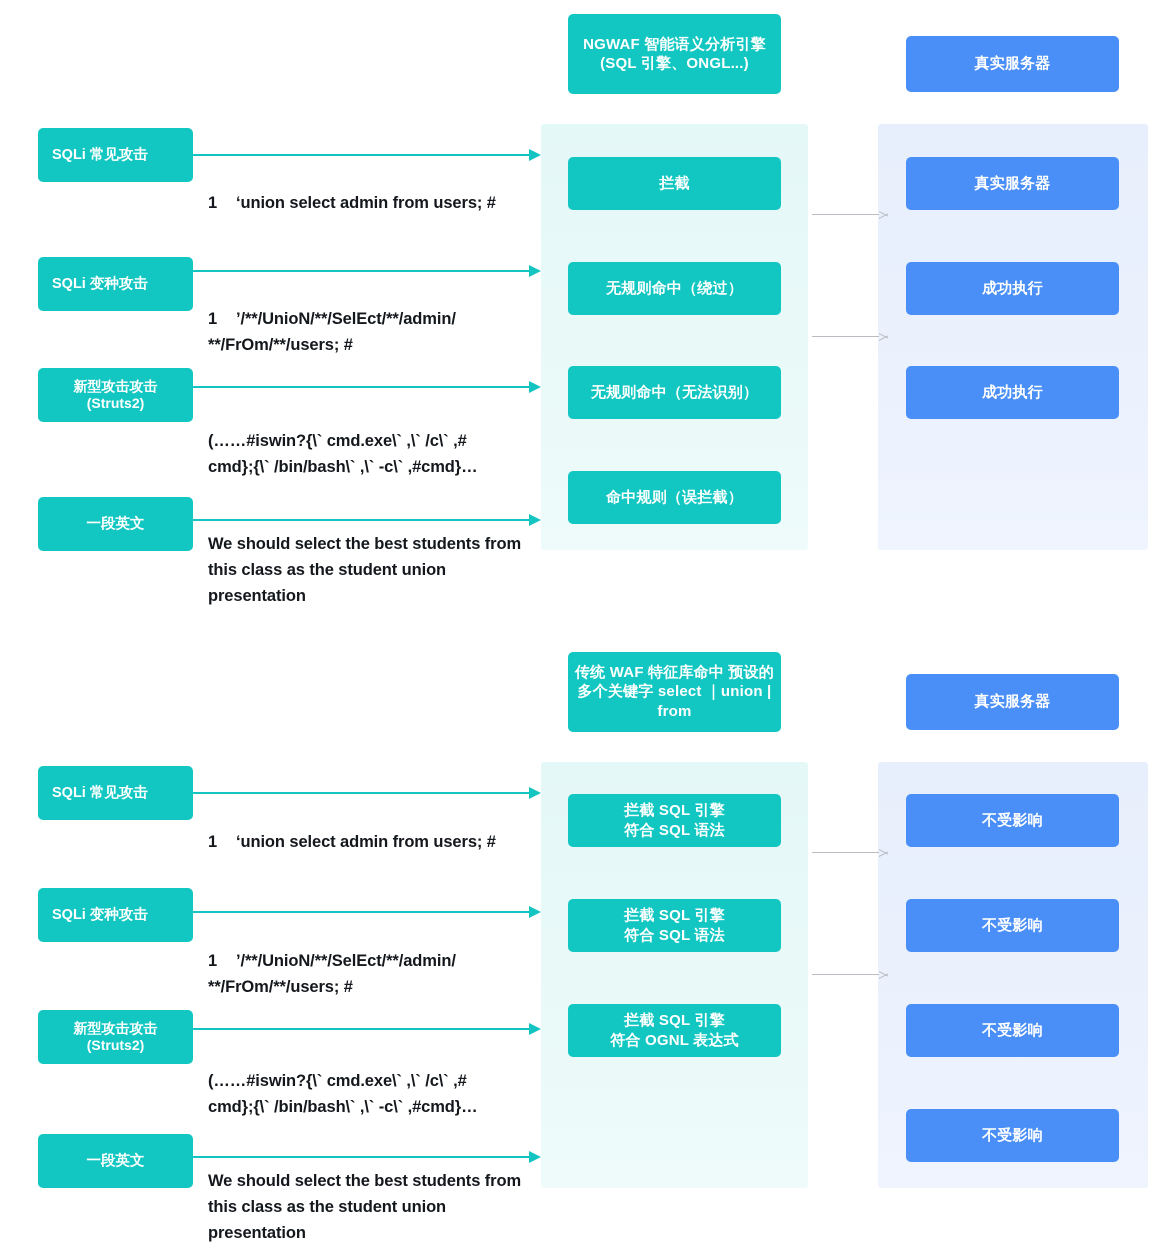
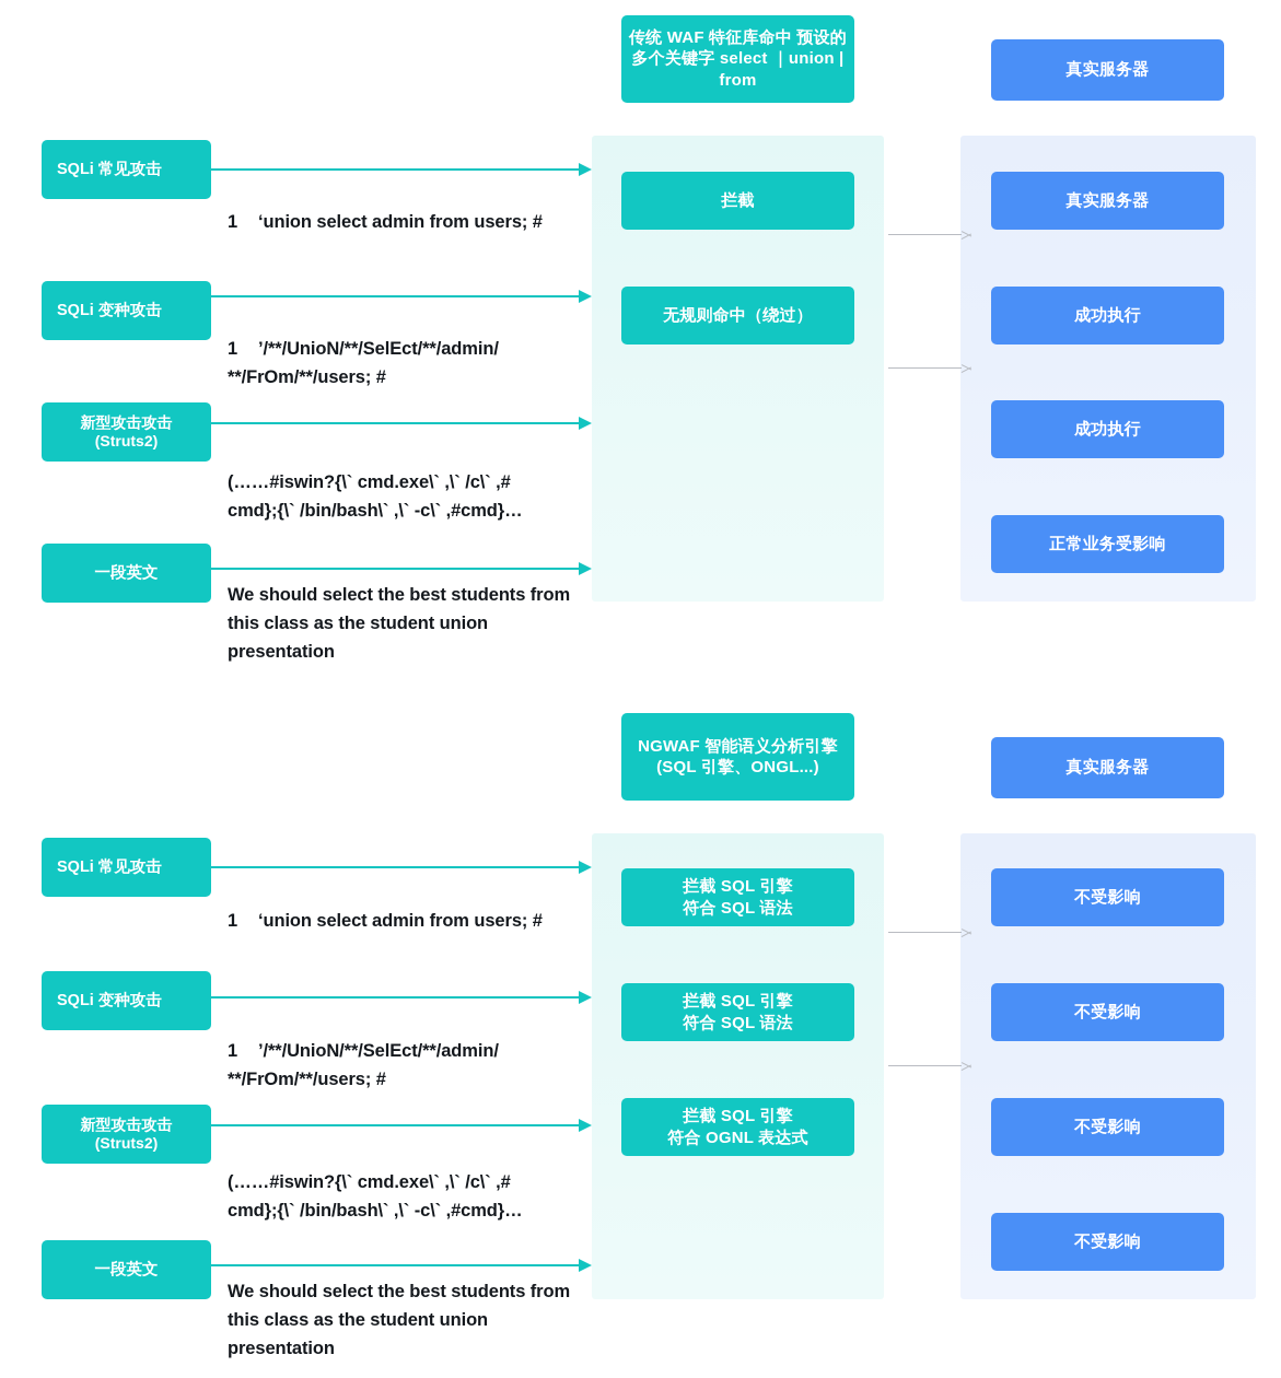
- NGWAF 智能语义分析引擎 (SQL 引擎、ONGL...)
+ 传统 WAF 特征库命中 预设的多个关键字 select ｜union | from
  真实服务器
  SQLi 常见攻击
  SQLi 变种攻击
  新型攻击攻击
  (Struts2)
  一段英文
  1 ‘union select admin from users; #
  1 ’/**/UnioN/**/SelEct/**/admin/
  **/FrOm/**/users; #
  (……#iswin?{\` cmd.exe\` ,\` /c\` ,#
  cmd};{\` /bin/bash\` ,\` -c\` ,#cmd}…
  We should select the best students from this class as the student union presentation
  拦截
  无规则命中（绕过）
- 无规则命中（无法识别）
- 命中规则（误拦截）
  真实服务器
  成功执行
  成功执行
+ 正常业务受影响
- 传统 WAF 特征库命中 预设的多个关键字 select ｜union | from
+ NGWAF 智能语义分析引擎 (SQL 引擎、ONGL...)
  真实服务器
  SQLi 常见攻击
  SQLi 变种攻击
  新型攻击攻击
  (Struts2)
  一段英文
  1 ‘union select admin from users; #
  1 ’/**/UnioN/**/SelEct/**/admin/
  **/FrOm/**/users; #
  (……#iswin?{\` cmd.exe\` ,\` /c\` ,#
  cmd};{\` /bin/bash\` ,\` -c\` ,#cmd}…
  We should select the best students from this class as the student union presentation
  拦截 SQL 引擎
  符合 SQL 语法
  拦截 SQL 引擎
  符合 SQL 语法
  拦截 SQL 引擎
  符合 OGNL 表达式
  不受影响
  不受影响
  不受影响
  不受影响
